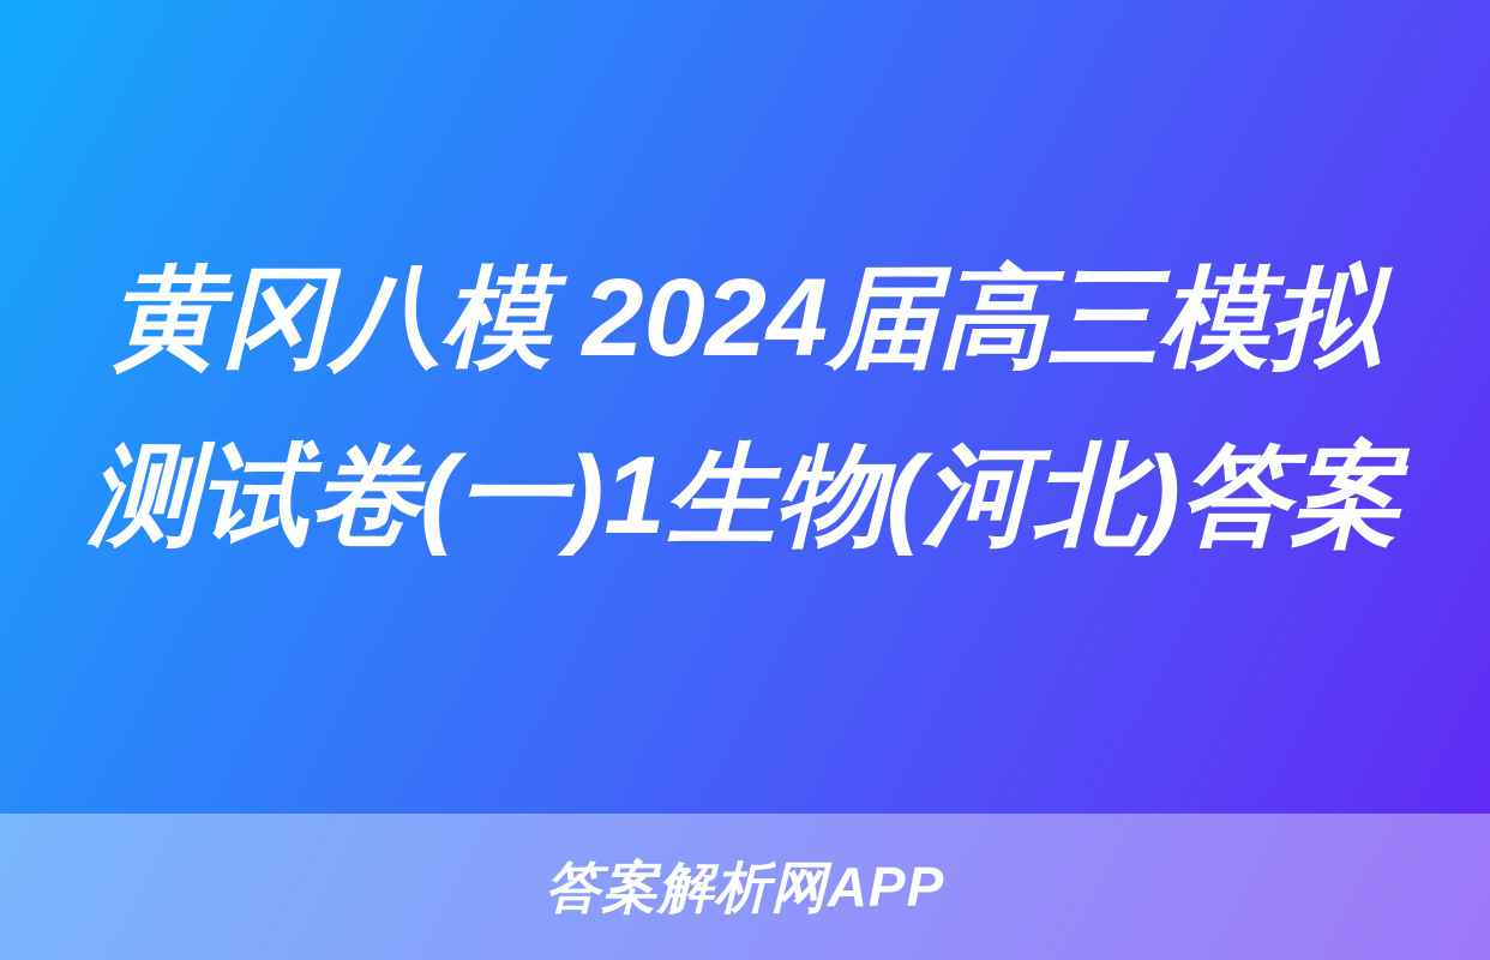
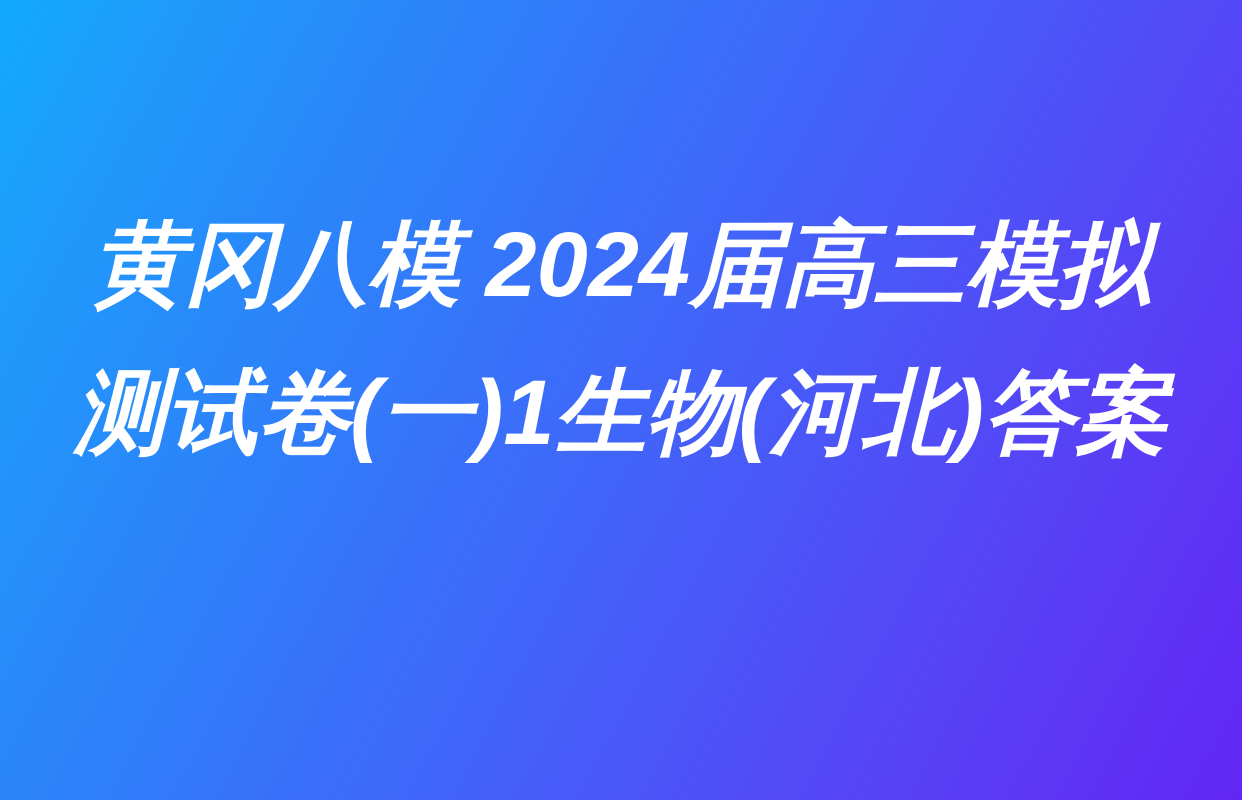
  黄冈八模 2024届高三模拟测试卷(一)1生物(河北)答案
- 答案解析网APP
